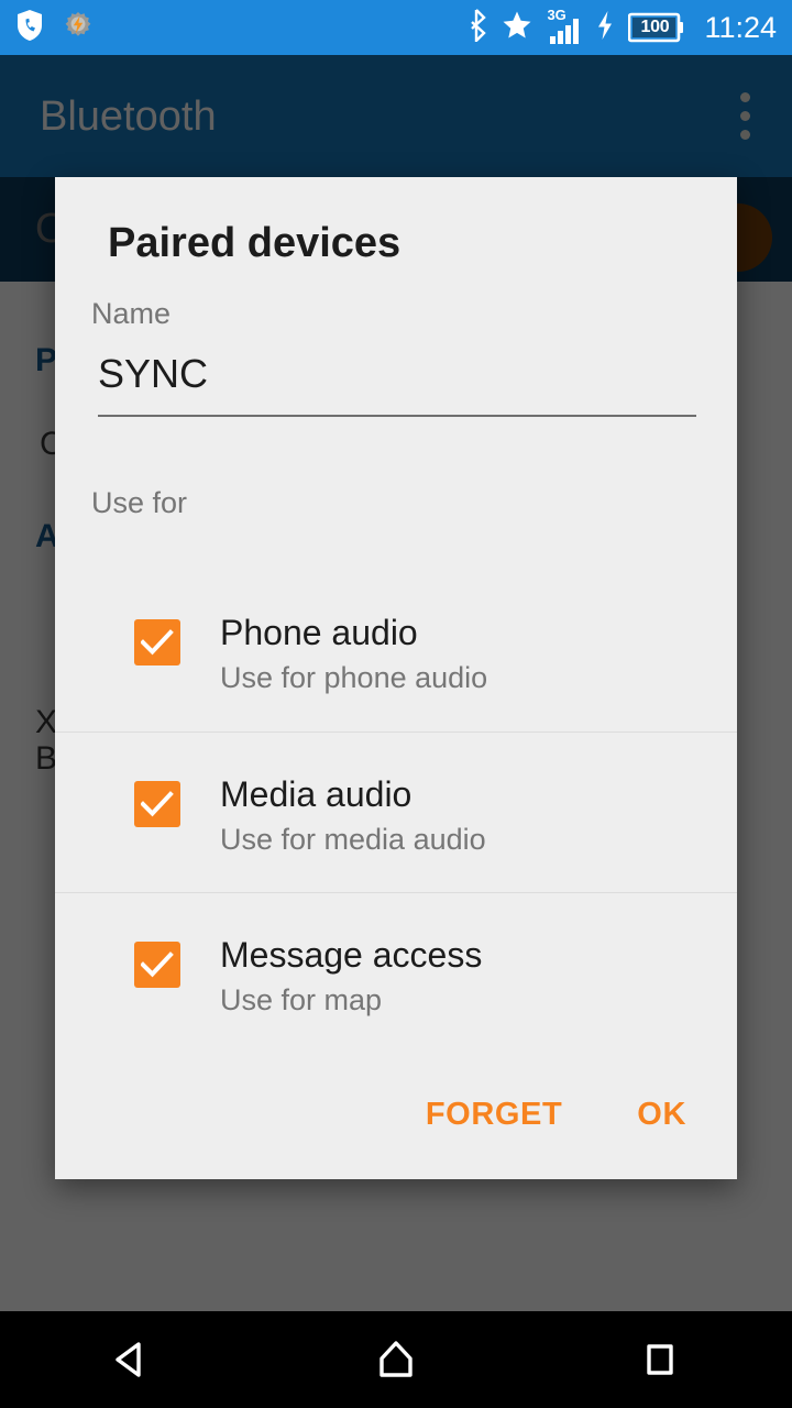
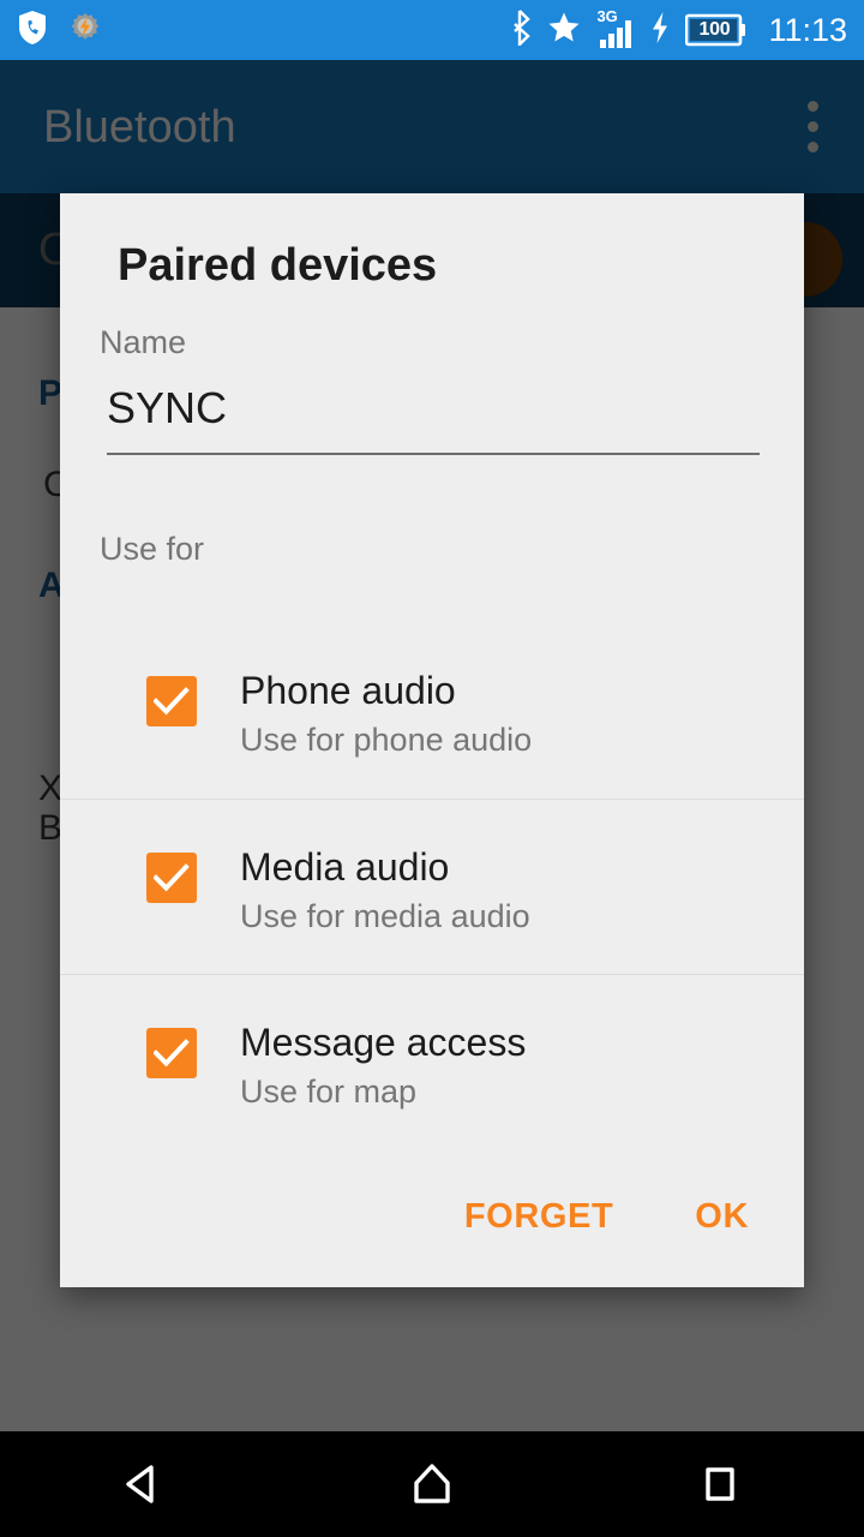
  O
  P
  C
  A
  X
  B
  Bluetooth
  3G
  100
- 11:24
+ 11:13
  Paired devices
  Name
  SYNC
  Use for
  Phone audio
  Use for phone audio
  Media audio
  Use for media audio
  Message access
  Use for map
  FORGET
  OK
